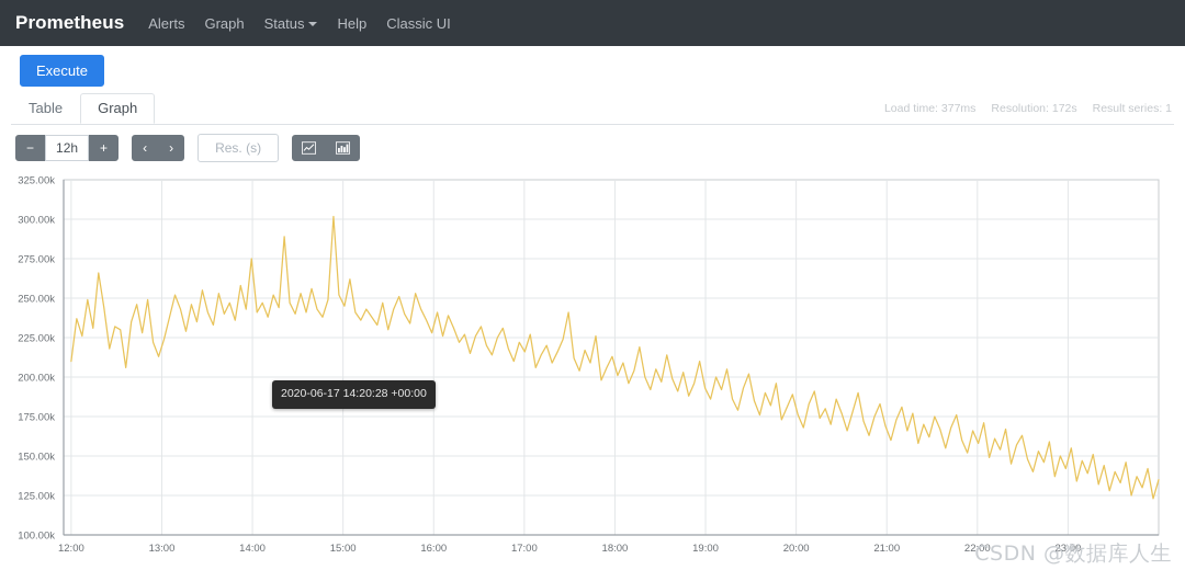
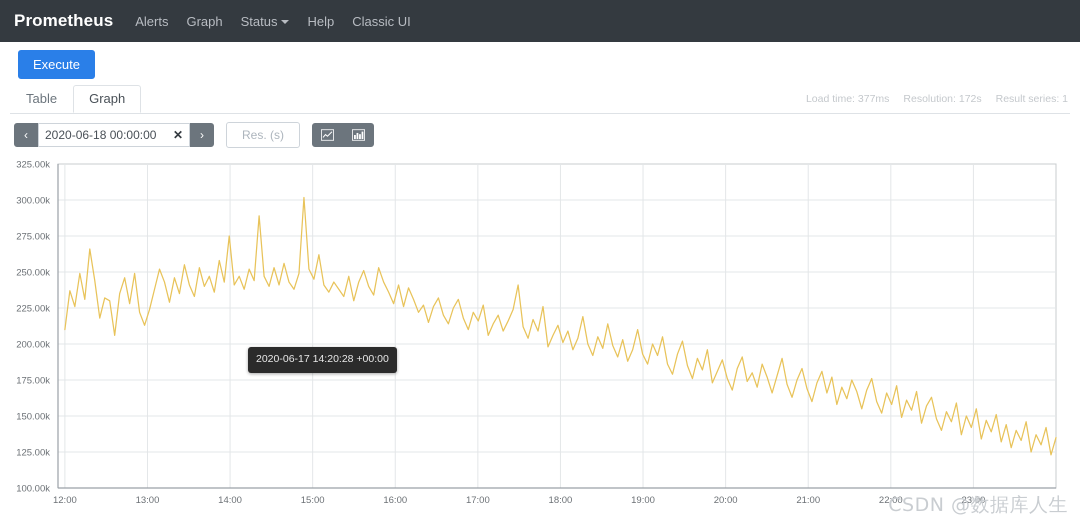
  Prometheus
  Alerts
  Graph
  Status
  Help
  Classic UI
  Execute
  Table
  Graph
  Load time: 377ms
  Resolution: 172s
  Result series: 1
- −
- 12h
- +
  ‹
+ 2020-06-18 00:00:00
+ ✕
  ›
  Res. (s)
  325.00k
  300.00k
  275.00k
  250.00k
  225.00k
  200.00k
  175.00k
  150.00k
  125.00k
  100.00k
  12:00
  13:00
  14:00
  15:00
  16:00
  17:00
  18:00
  19:00
  20:00
  21:00
  22:00
  23:00
  2020-06-17 14:20:28 +00:00
  CSDN @数据库人生
